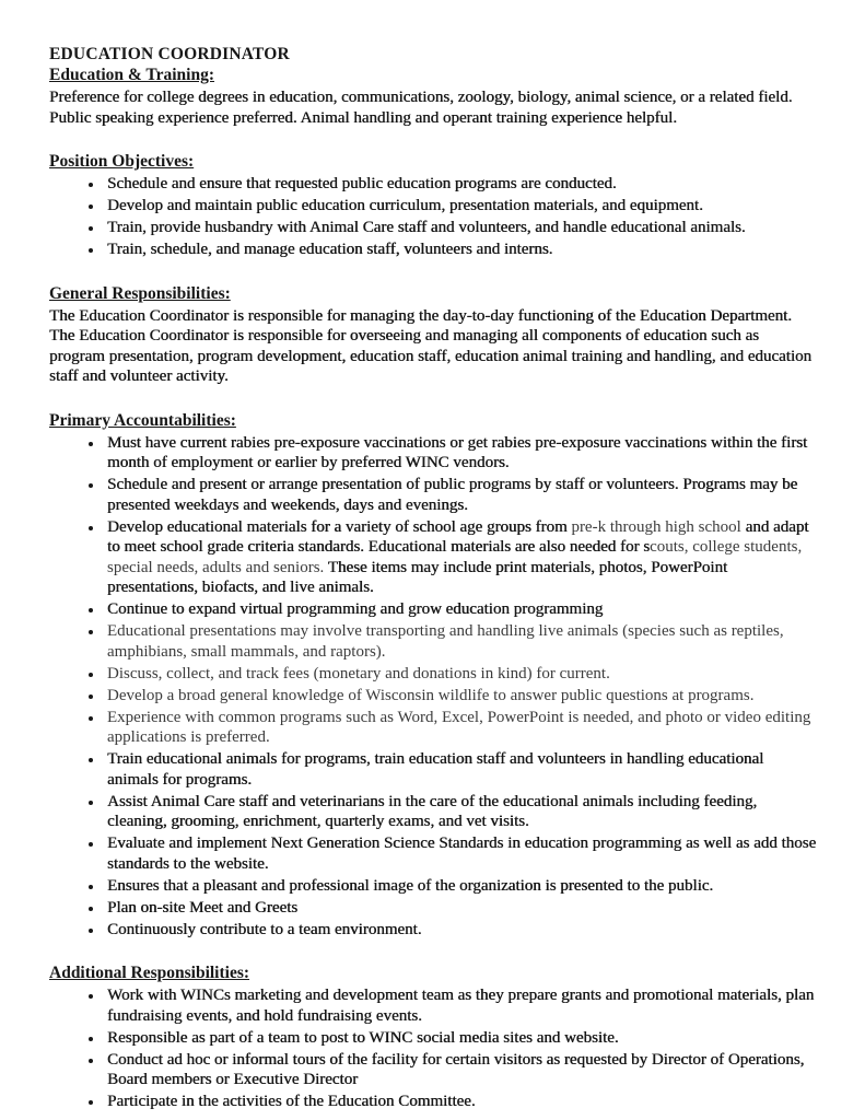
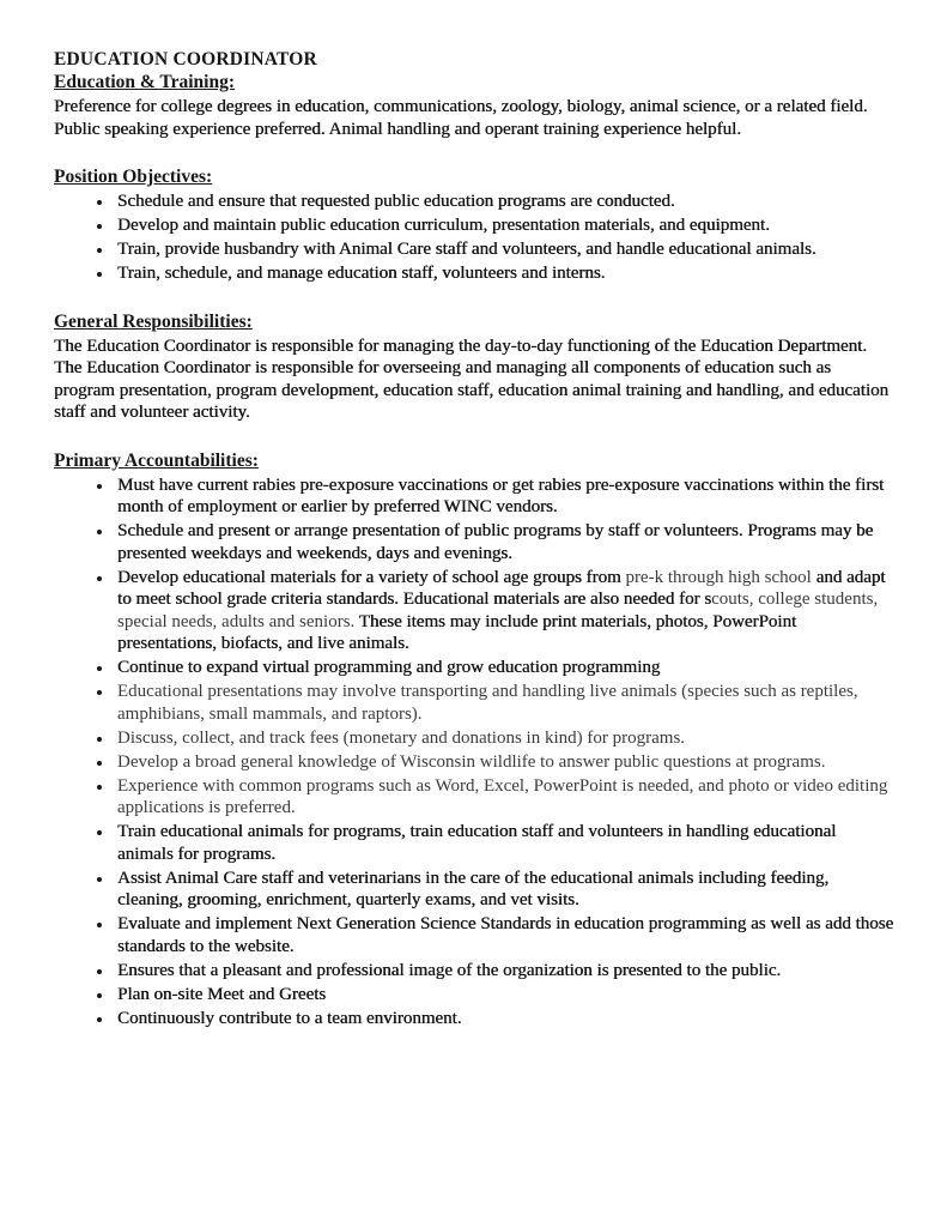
  EDUCATION COORDINATOR
  Education & Training:
  Preference for college degrees in education, communications, zoology, biology, animal science, or a related field. Public speaking experience preferred. Animal handling and operant training experience helpful.
  Position Objectives:
  Schedule and ensure that requested public education programs are conducted.
  Develop and maintain public education curriculum, presentation materials, and equipment.
  Train, provide husbandry with Animal Care staff and volunteers, and handle educational animals.
  Train, schedule, and manage education staff, volunteers and interns.
  General Responsibilities:
  The Education Coordinator is responsible for managing the day-to-day functioning of the Education Department. The Education Coordinator is responsible for overseeing and managing all components of education such as program presentation, program development, education staff, education animal training and handling, and education staff and volunteer activity.
  Primary Accountabilities:
  Must have current rabies pre-exposure vaccinations or get rabies pre-exposure vaccinations within the first month of employment or earlier by preferred WINC vendors.
  Schedule and present or arrange presentation of public programs by staff or volunteers. Programs may be presented weekdays and weekends, days and evenings.
  Develop educational materials for a variety of school age groups from pre-k through high school and adapt to meet school grade criteria standards. Educational materials are also needed for scouts, college students, special needs, adults and seniors. These items may include print materials, photos, PowerPoint presentations, biofacts, and live animals.
  Continue to expand virtual programming and grow education programming
  Educational presentations may involve transporting and handling live animals (species such as reptiles, amphibians, small mammals, and raptors).
- Discuss, collect, and track fees (monetary and donations in kind) for current.
+ Discuss, collect, and track fees (monetary and donations in kind) for programs.
  Develop a broad general knowledge of Wisconsin wildlife to answer public questions at programs.
  Experience with common programs such as Word, Excel, PowerPoint is needed, and photo or video editing applications is preferred.
  Train educational animals for programs, train education staff and volunteers in handling educational animals for programs.
  Assist Animal Care staff and veterinarians in the care of the educational animals including feeding, cleaning, grooming, enrichment, quarterly exams, and vet visits.
  Evaluate and implement Next Generation Science Standards in education programming as well as add those standards to the website.
  Ensures that a pleasant and professional image of the organization is presented to the public.
  Plan on-site Meet and Greets
  Continuously contribute to a team environment.
- Additional Responsibilities:
- Work with WINCs marketing and development team as they prepare grants and promotional materials, plan fundraising events, and hold fundraising events.
- Responsible as part of a team to post to WINC social media sites and website.
- Conduct ad hoc or informal tours of the facility for certain visitors as requested by Director of Operations, Board members or Executive Director
- Participate in the activities of the Education Committee.
